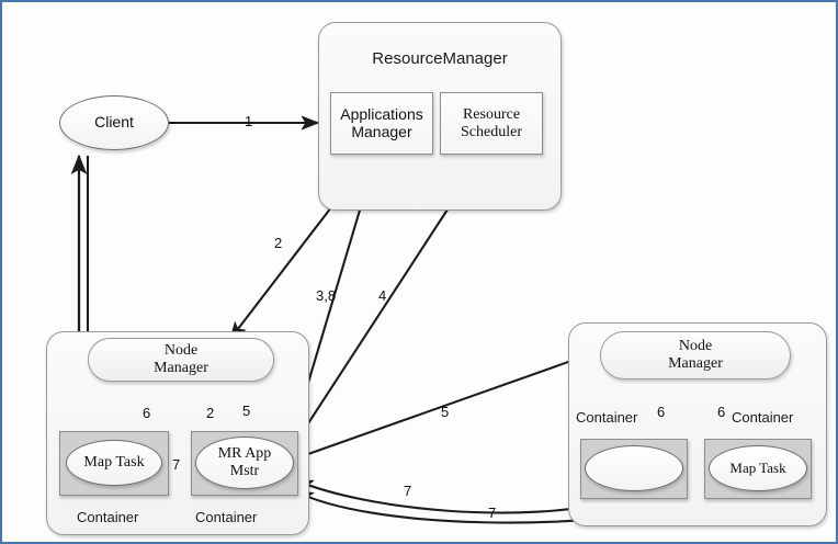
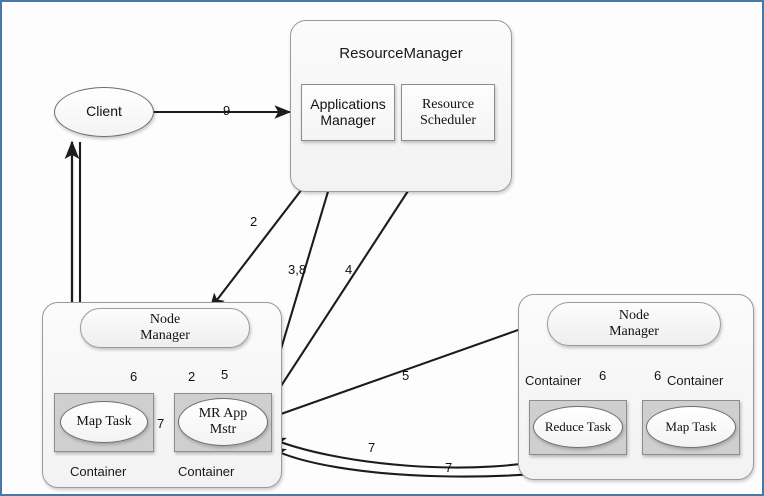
  ResourceManager
  Applications
  Manager
  Resource
  Scheduler
  Client
  Node
  Manager
  Map Task
  MR App
  Mstr
  Container
  Container
  Node
  Manager
+ Reduce Task
  Map Task
  Container
  Container
- 1
+ 9
  2
  3,8
  4
  6
  2
  5
  7
  5
  6
  6
  7
  7
